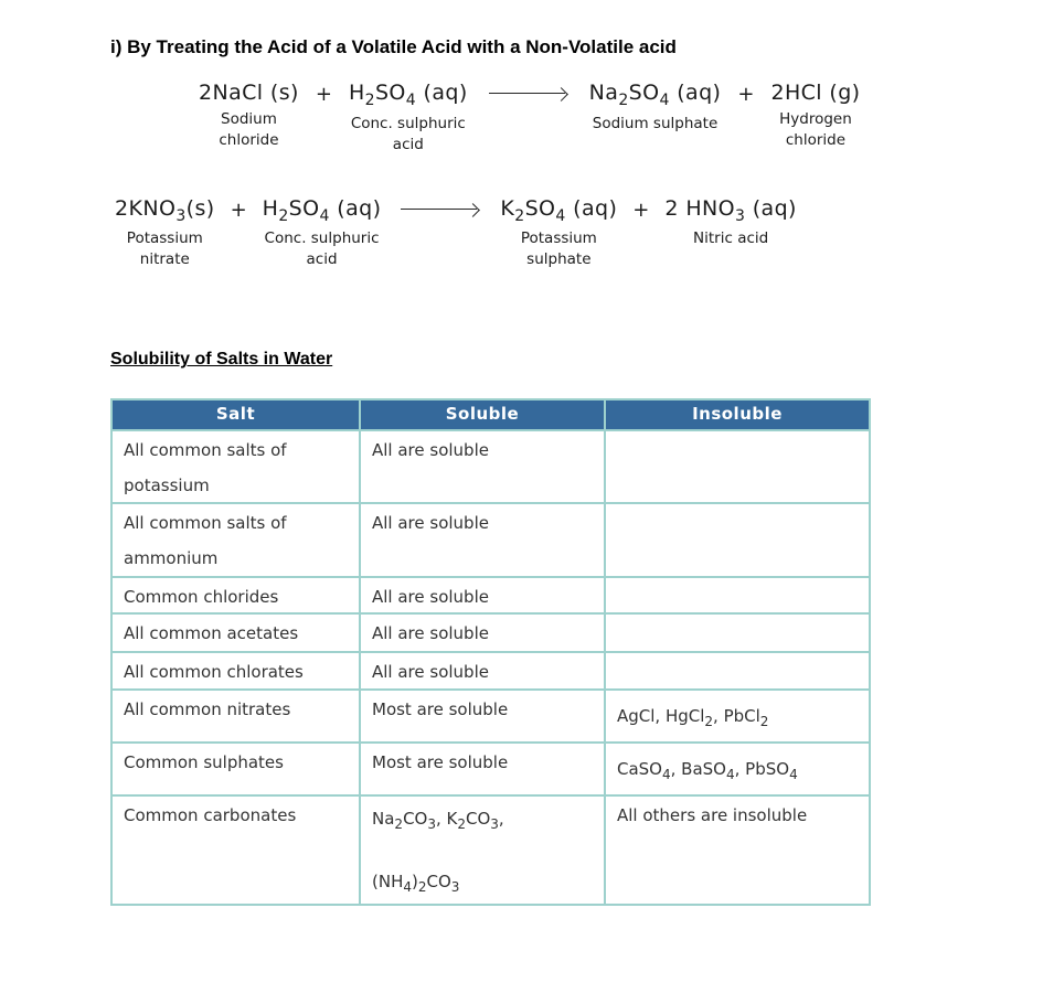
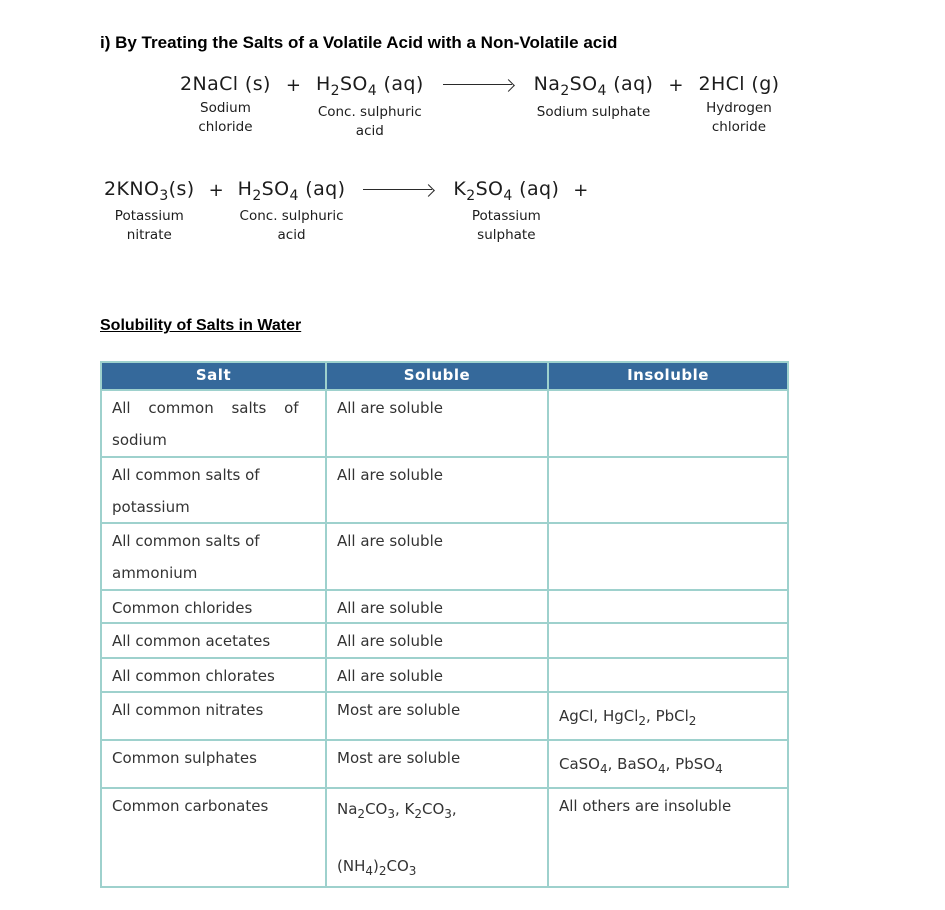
- i) By Treating the Acid of a Volatile Acid with a Non-Volatile acid
+ i) By Treating the Salts of a Volatile Acid with a Non-Volatile acid
  2NaCl (s)
  Sodium
  chloride
  +
  H2SO4 (aq)
  Conc. sulphuric
  acid
  Na2SO4 (aq)
  Sodium sulphate
  +
  2HCl (g)
  Hydrogen
  chloride
  2KNO3(s)
  Potassium
  nitrate
  +
  H2SO4 (aq)
  Conc. sulphuric
  acid
  K2SO4 (aq)
  Potassium
  sulphate
  +
- 2 HNO3 (aq)
- Nitric acid
  Solubility of Salts in Water
  Salt	Soluble	Insoluble
+ All common salts ofsodium	All are soluble
  All common salts ofpotassium	All are soluble
  All common salts ofammonium	All are soluble
  Common chlorides	All are soluble
  All common acetates	All are soluble
  All common chlorates	All are soluble
  All common nitrates	Most are soluble	AgCl, HgCl2, PbCl2
  Common sulphates	Most are soluble	CaSO4, BaSO4, PbSO4
  Common carbonates	Na2CO3, K2CO3,(NH4)2CO3	All others are insoluble
